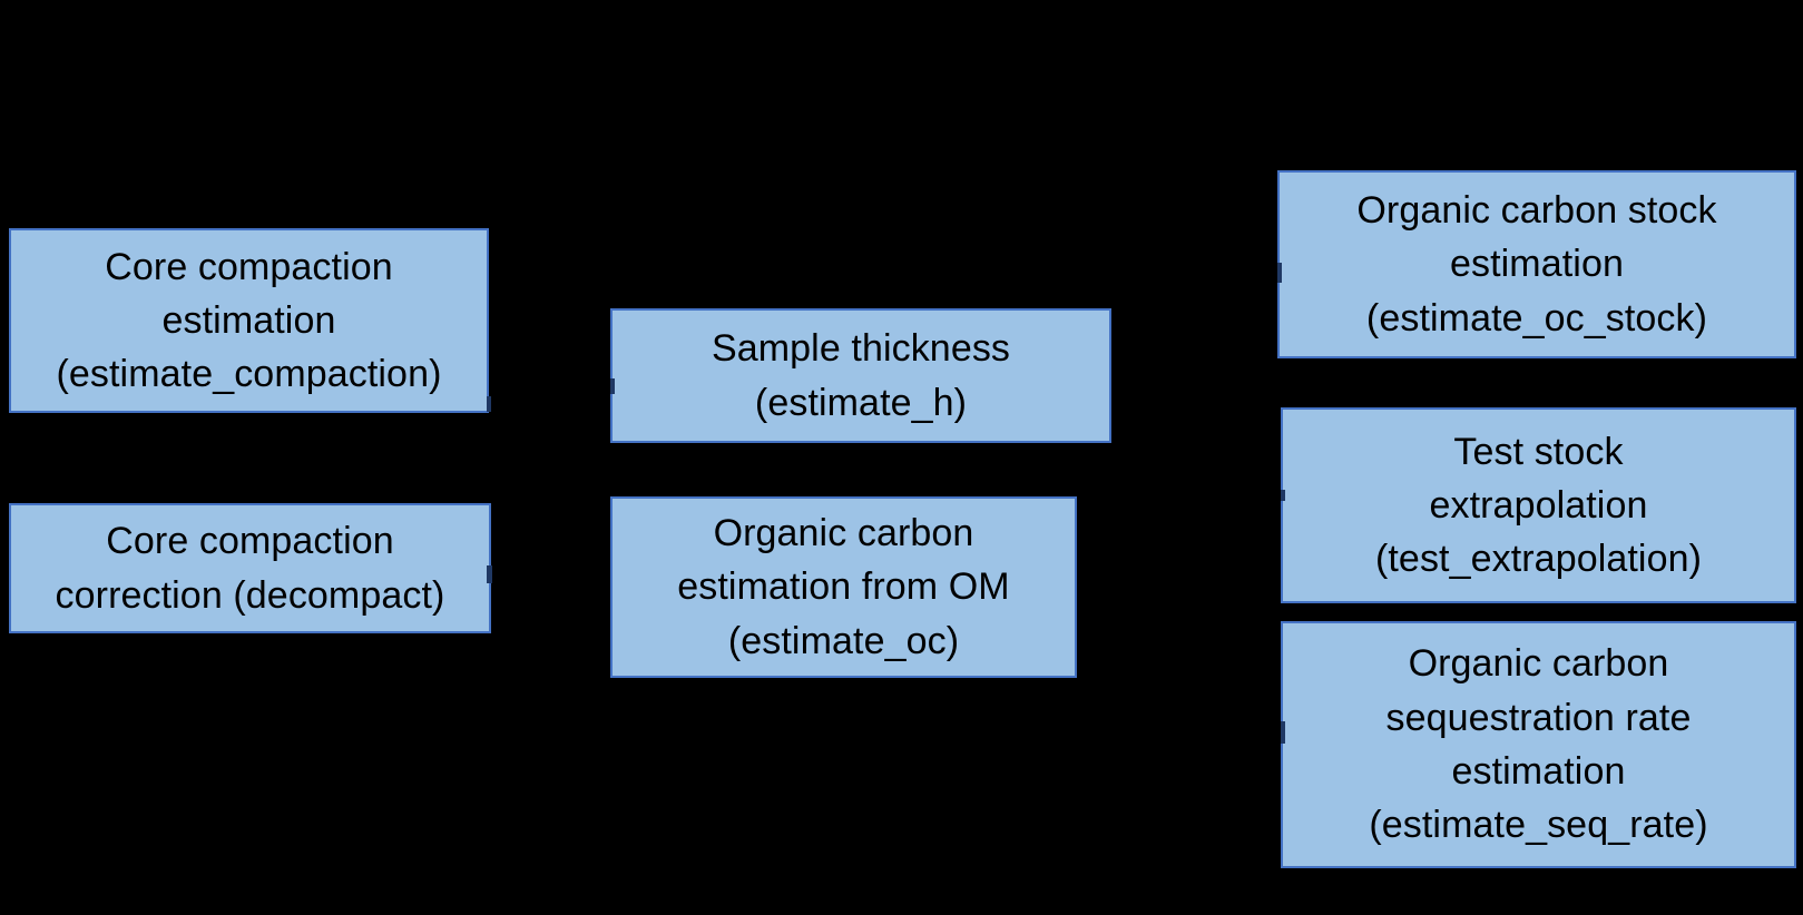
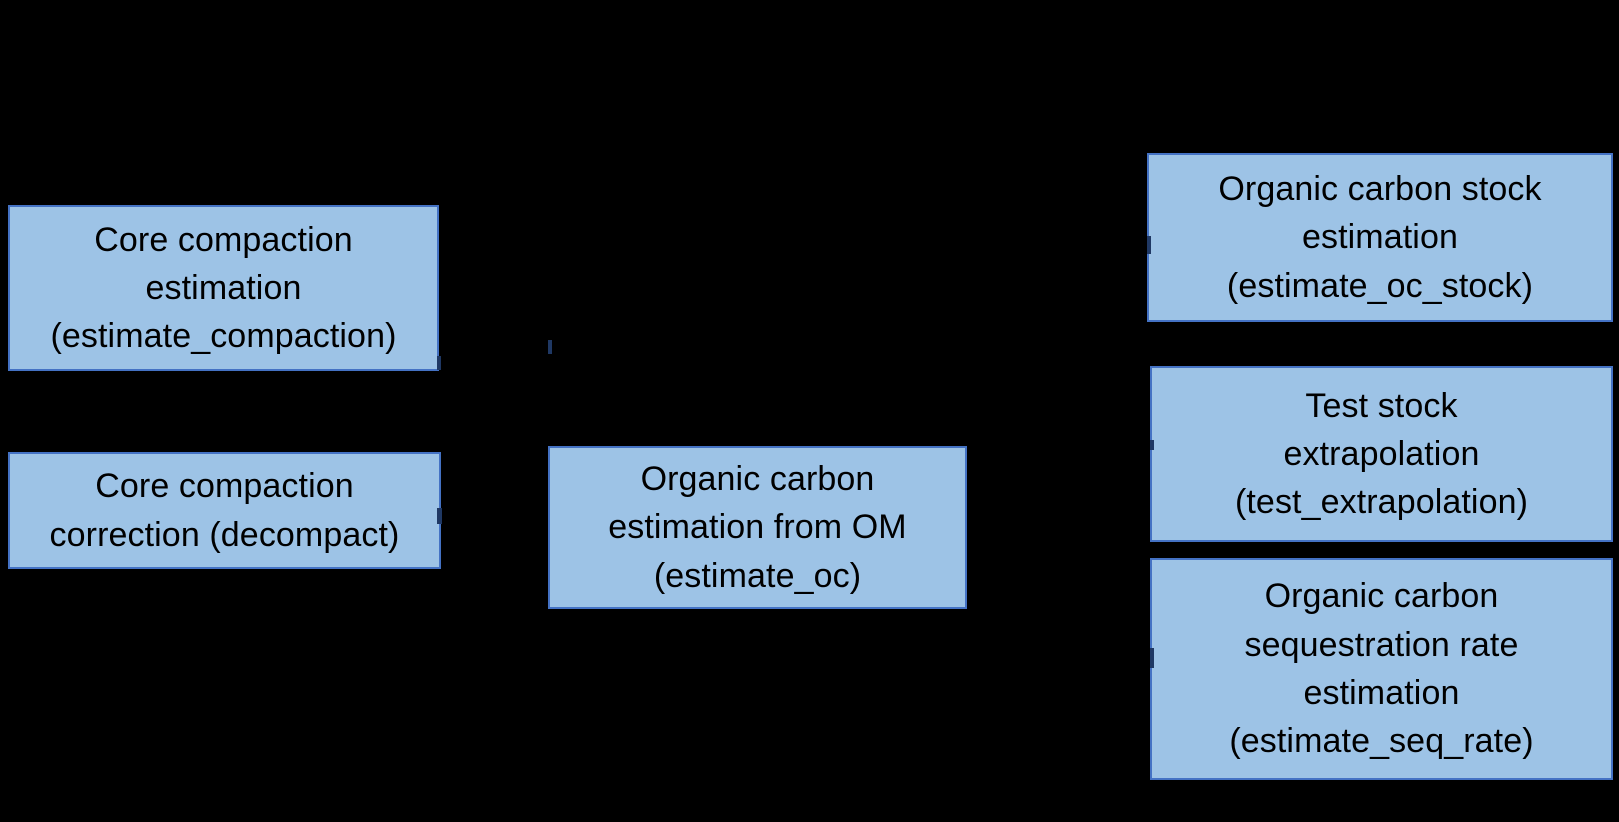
  Core compaction
  estimation
  (estimate_compaction)
  Core compaction
  correction (decompact)
- Sample thickness
- (estimate_h)
  Organic carbon
  estimation from OM
  (estimate_oc)
  Organic carbon stock
  estimation
  (estimate_oc_stock)
  Test stock
  extrapolation
  (test_extrapolation)
  Organic carbon
  sequestration rate
  estimation
  (estimate_seq_rate)
